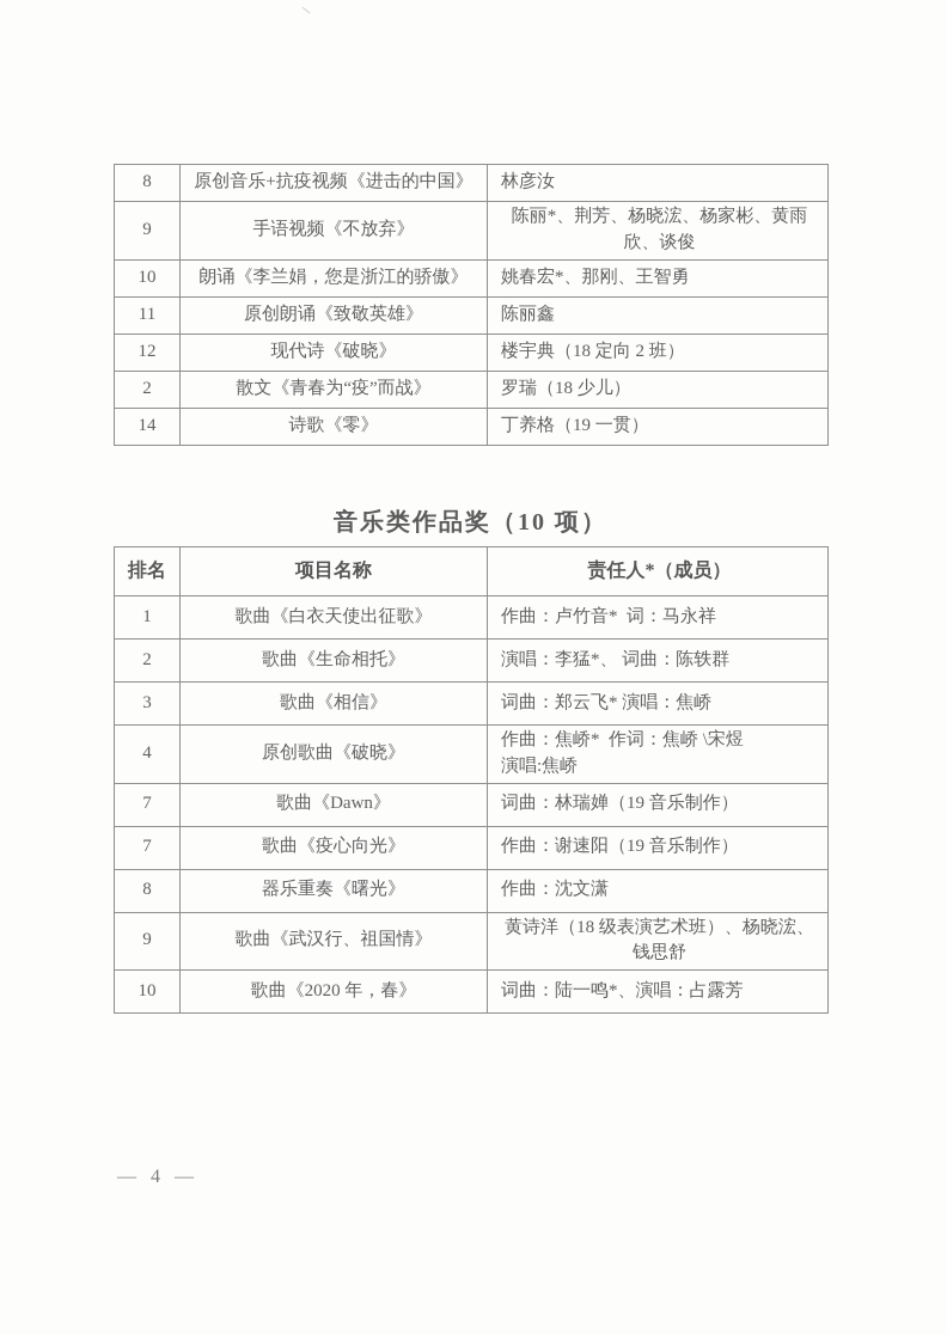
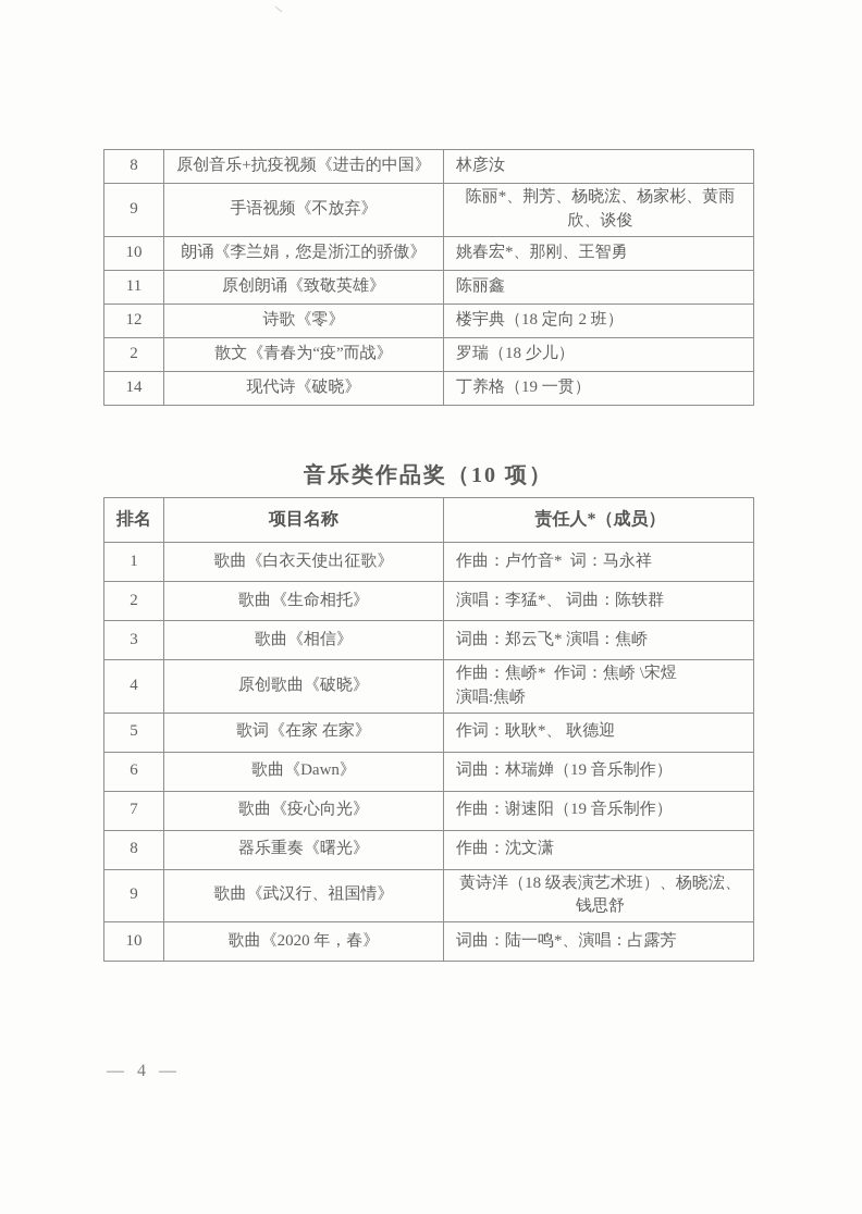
  8	原创音乐+抗疫视频《进击的中国》	林彦汝
  9	手语视频《不放弃》	陈丽*、荆芳、杨晓浤、杨家彬、黄雨欣、谈俊
  10	朗诵《李兰娟，您是浙江的骄傲》	姚春宏*、那刚、王智勇
  11	原创朗诵《致敬英雄》	陈丽鑫
- 12	现代诗《破晓》	楼宇典（18 定向 2 班）
+ 12	诗歌《零》	楼宇典（18 定向 2 班）
  2	散文《青春为“疫”而战》	罗瑞（18 少儿）
- 14	诗歌《零》	丁养格（19 一贯）
+ 14	现代诗《破晓》	丁养格（19 一贯）
  音乐类作品奖（10 项）
  排名	项目名称	责任人*（成员）
  1	歌曲《白衣天使出征歌》	作曲：卢竹音* 词：马永祥
  2	歌曲《生命相托》	演唱：李猛*、 词曲：陈轶群
  3	歌曲《相信》	词曲：郑云飞* 演唱：焦峤
  4	原创歌曲《破晓》	作曲：焦峤* 作词：焦峤 \宋煜 演唱:焦峤
+ 5	歌词《在家 在家》	作词：耿耿*、 耿德迎
- 7	歌曲《Dawn》	词曲：林瑞婵（19 音乐制作）
+ 6	歌曲《Dawn》	词曲：林瑞婵（19 音乐制作）
  7	歌曲《疫心向光》	作曲：谢速阳（19 音乐制作）
  8	器乐重奏《曙光》	作曲：沈文潇
  9	歌曲《武汉行、祖国情》	黄诗洋（18 级表演艺术班）、杨晓浤、钱思舒
  10	歌曲《2020 年，春》	词曲：陆一鸣*、演唱：占露芳
  — 4 —
